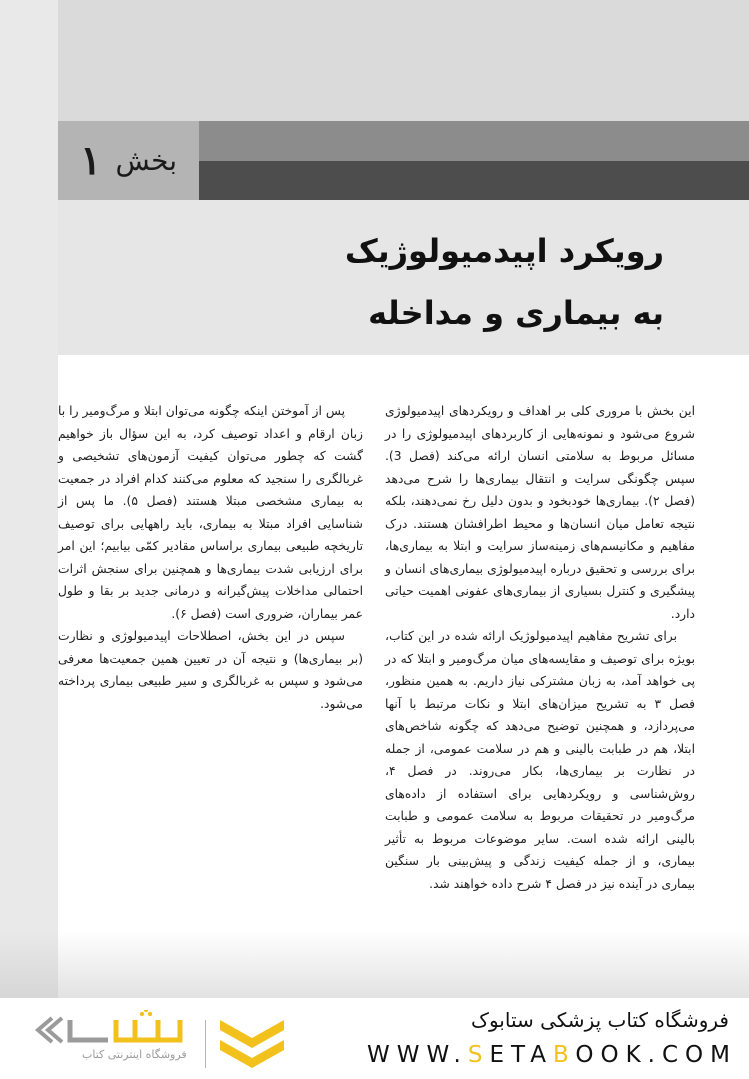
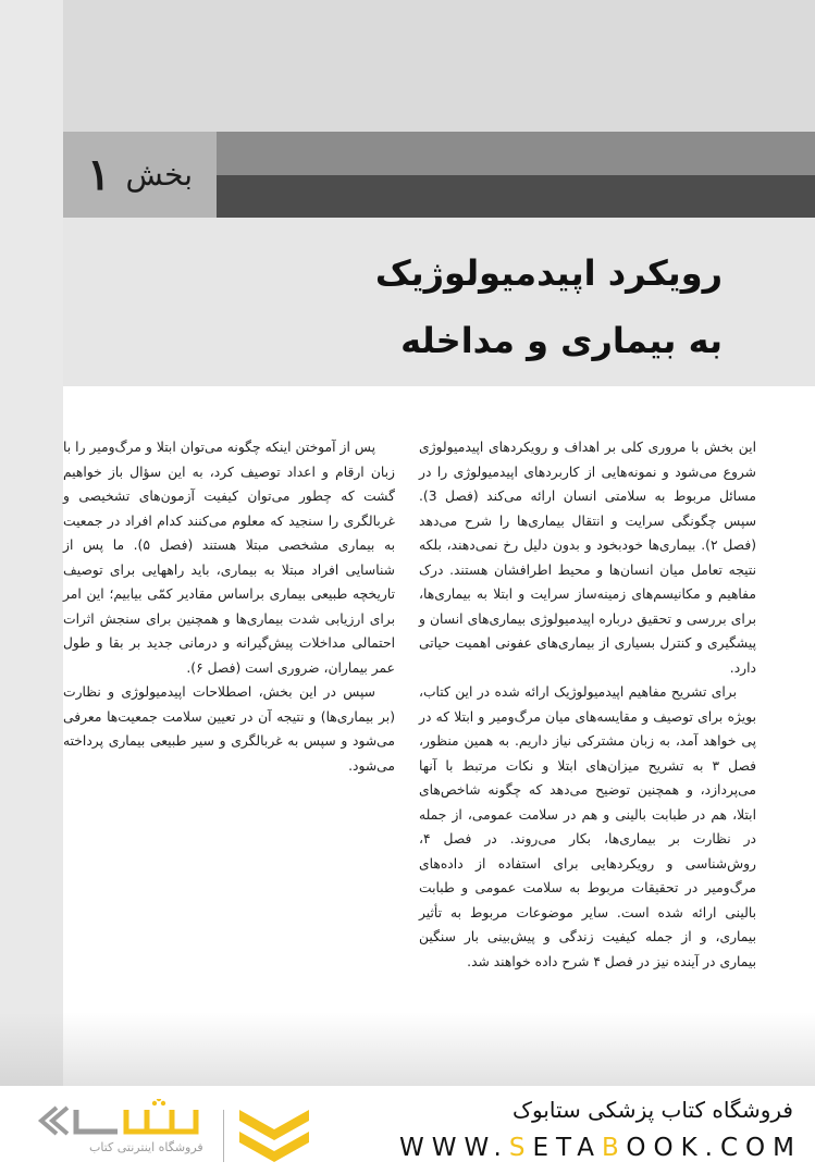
  بخش
  ۱
  رویکرد اپیدمیولوژیک
  به بیماری و مداخله
  این بخش با مروری کلی بر اهداف و رویکردهای اپیدمیولوژی شروع می‌شود و نمونه‌هایی از کاربردهای اپیدمیولوژی را در مسائل مربوط به سلامتی انسان ارائه می‌کند (فصل 3). سپس چگونگی سرایت و انتقال بیماری‌ها را شرح می‌دهد (فصل ۲). بیماری‌ها خودبخود و بدون دلیل رخ نمی‌دهند، بلکه نتیجه تعامل میان انسان‌ها و محیط اطرافشان هستند. درک مفاهیم و مکانیسم‌های زمینه‌ساز سرایت و ابتلا به بیماری‌ها، برای بررسی و تحقیق درباره اپیدمیولوژی بیماری‌های انسان و پیشگیری و کنترل بسیاری از بیماری‌های عفونی اهمیت حیاتی دارد.
  برای تشریح مفاهیم اپیدمیولوژیک ارائه شده در این کتاب، بویژه برای توصیف و مقایسه‌های میان مرگ‌ومیر و ابتلا که در پی خواهد آمد، به زبان مشترکی نیاز داریم. به همین منظور، فصل ۳ به تشریح میزان‌های ابتلا و نکات مرتبط با آنها می‌پردازد، و همچنین توضیح می‌دهد که چگونه شاخص‌های ابتلا، هم در طبابت بالینی و هم در سلامت عمومی، از جمله در نظارت بر بیماری‌ها، بکار می‌روند. در فصل ۴، روش‌شناسی و رویکردهایی برای استفاده از داده‌های مرگ‌ومیر در تحقیقات مربوط به سلامت عمومی و طبابت بالینی ارائه شده است. سایر موضوعات مربوط به تأثیر بیماری، و از جمله کیفیت زندگی و پیش‌بینی بار سنگین بیماری در آینده نیز در فصل ۴ شرح داده خواهند شد.
  پس از آموختن اینکه چگونه می‌توان ابتلا و مرگ‌ومیر را با زبان ارقام و اعداد توصیف کرد، به این سؤال باز خواهیم گشت که چطور می‌توان کیفیت آزمون‌های تشخیصی و غربالگری را سنجید که معلوم می‌کنند کدام افراد در جمعیت به بیماری مشخصی مبتلا هستند (فصل ۵). ما پس از شناسایی افراد مبتلا به بیماری، باید راههایی برای توصیف تاریخچه طبیعی بیماری براساس مقادیر کمّی بیابیم؛ این امر برای ارزیابی شدت بیماری‌ها و همچنین برای سنجش اثرات احتمالی مداخلات پیش‌گیرانه و درمانی جدید بر بقا و طول عمر بیماران، ضروری است (فصل ۶).
- سپس در این بخش، اصطلاحات اپیدمیولوژی و نظارت (بر بیماری‌ها) و نتیجه آن در تعیین همین جمعیت‌ها معرفی می‌شود و سپس به غربالگری و سیر طبیعی بیماری پرداخته می‌شود.
+ سپس در این بخش، اصطلاحات اپیدمیولوژی و نظارت (بر بیماری‌ها) و نتیجه آن در تعیین سلامت جمعیت‌ها معرفی می‌شود و سپس به غربالگری و سیر طبیعی بیماری پرداخته می‌شود.
  فروشگاه اینترنتی کتاب
  فروشگاه کتاب پزشکی ستابوک
  WWW.SETABOOK.COM
